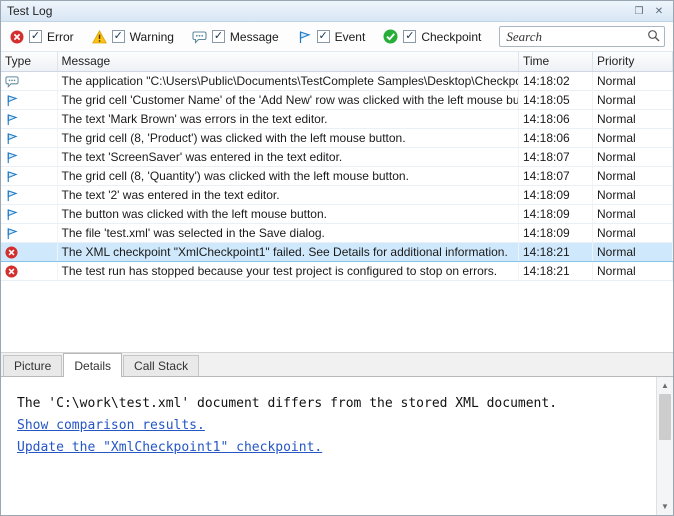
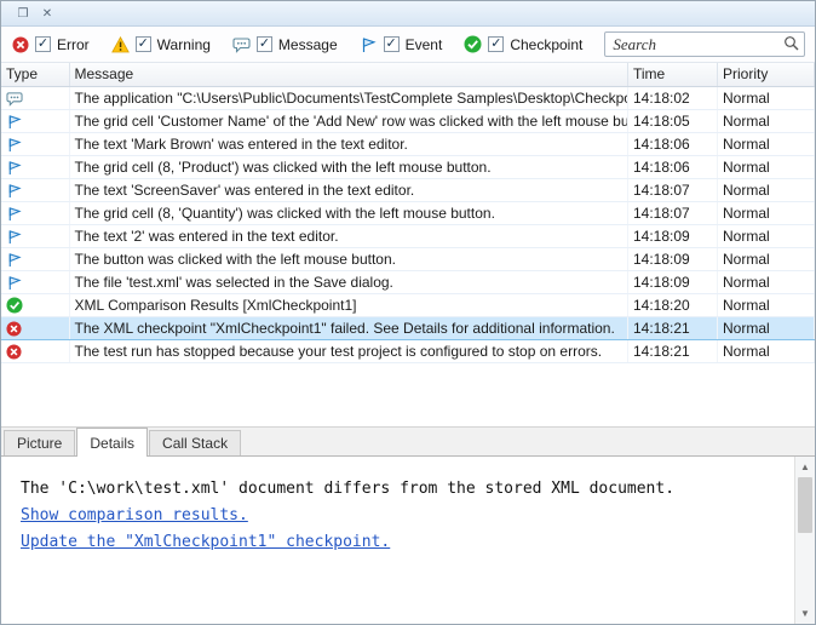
- Test Log
  ❒
  ✕
  ✓
  Error
  ✓
  Warning
  ✓
  Message
  ✓
  Event
  ✓
  Checkpoint
  Search
  Type	Message	Time	Priority
  	The application "C:\Users\Public\Documents\TestComplete Samples\Desktop\Checkp	14:18:02	Normal
  	The grid cell 'Customer Name' of the 'Add New' row was clicked with the left mouse bu	14:18:05	Normal
- 	The text 'Mark Brown' was errors in the text editor.	14:18:06	Normal
+ 	The text 'Mark Brown' was entered in the text editor.	14:18:06	Normal
  	The grid cell (8, 'Product') was clicked with the left mouse button.	14:18:06	Normal
  	The text 'ScreenSaver' was entered in the text editor.	14:18:07	Normal
  	The grid cell (8, 'Quantity') was clicked with the left mouse button.	14:18:07	Normal
  	The text '2' was entered in the text editor.	14:18:09	Normal
  	The button was clicked with the left mouse button.	14:18:09	Normal
  	The file 'test.xml' was selected in the Save dialog.	14:18:09	Normal
+ 	XML Comparison Results [XmlCheckpoint1]	14:18:20	Normal
  	The XML checkpoint "XmlCheckpoint1" failed. See Details for additional information.	14:18:21	Normal
  	The test run has stopped because your test project is configured to stop on errors.	14:18:21	Normal
  Picture
  Details
  Call Stack
  The 'C:\work\test.xml' document differs from the stored XML document.
  Show comparison results.
  Update the "XmlCheckpoint1" checkpoint.
  ▲
  ▼
